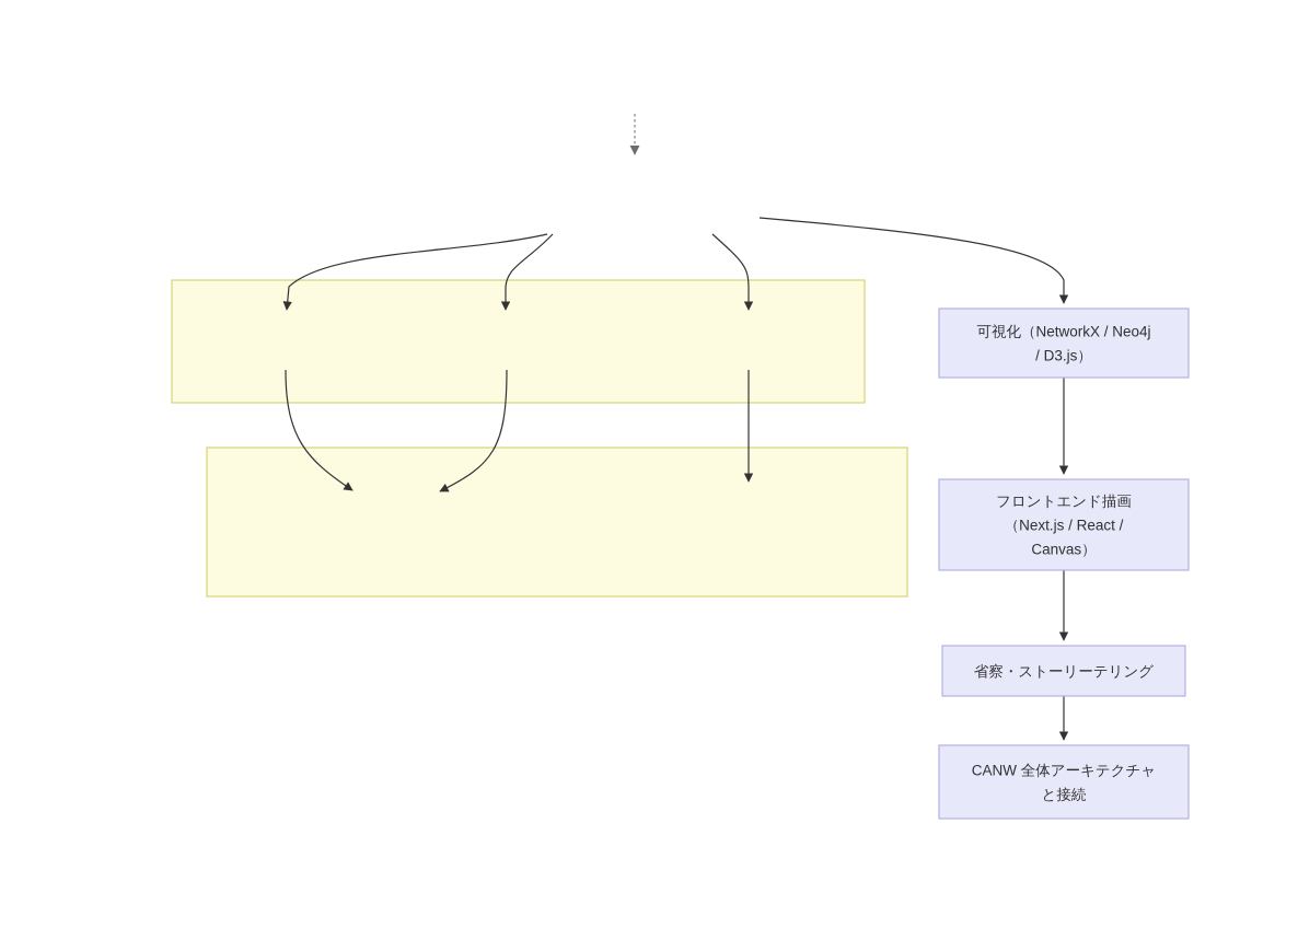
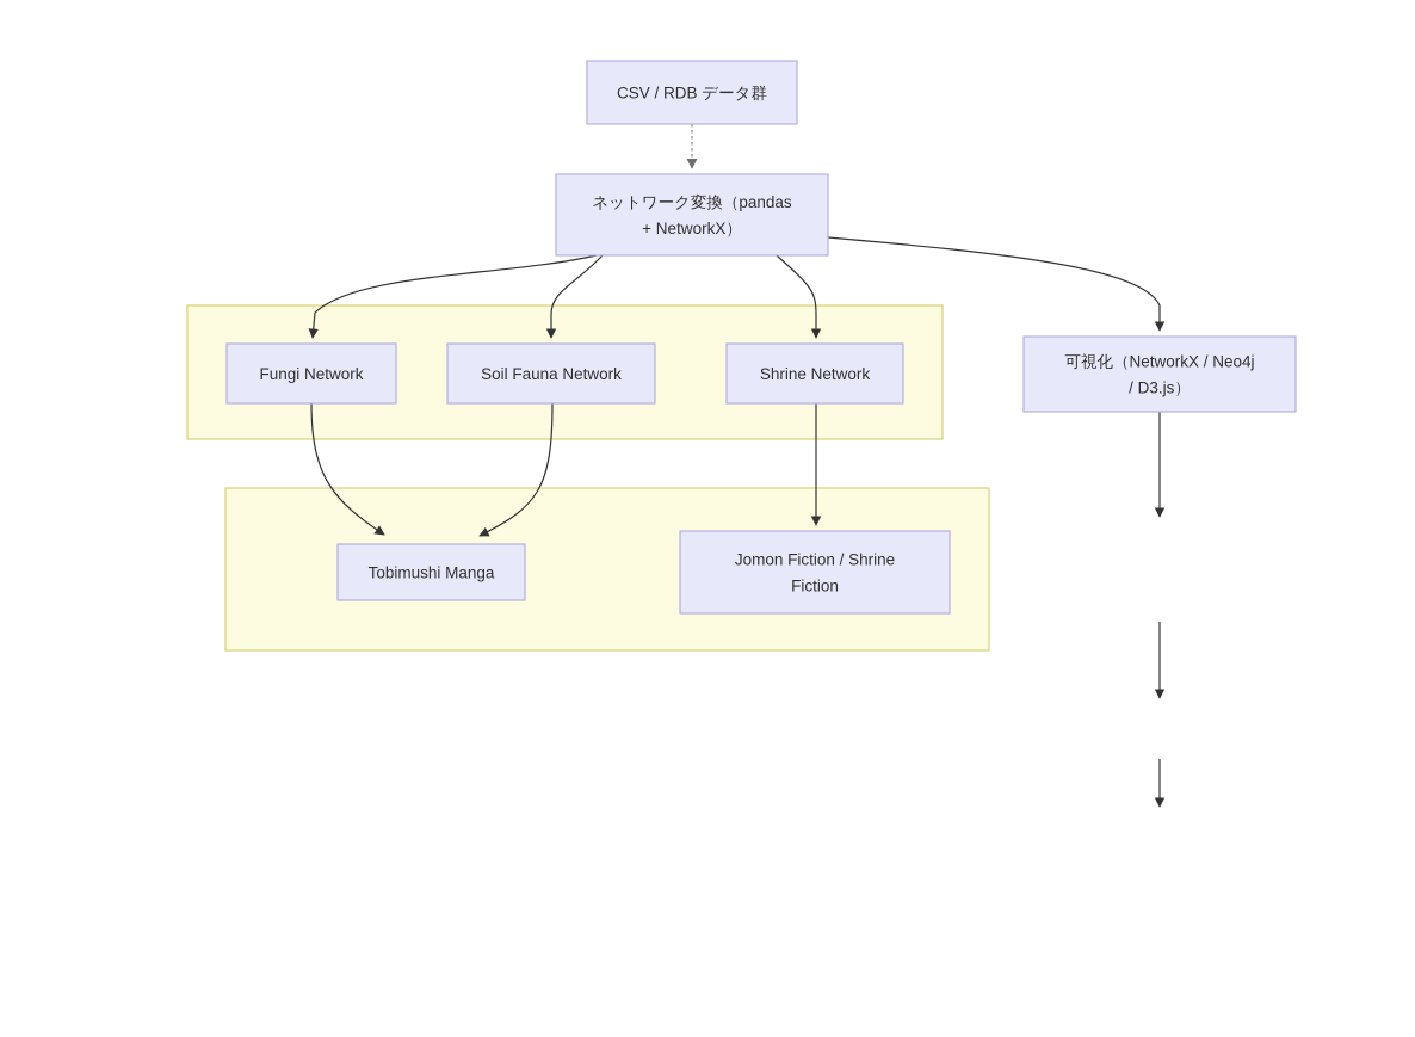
+ CSV / RDB データ群
+ ネットワーク変換（pandas + NetworkX）
+ Fungi Network
+ Soil Fauna Network
+ Shrine Network
+ Tobimushi Manga
+ Jomon Fiction / Shrine Fiction
  可視化（NetworkX / Neo4j / D3.js）
- フロントエンド描画（Next.js / React / Canvas）
- 省察・ストーリーテリング
- CANW 全体アーキテクチャと接続
